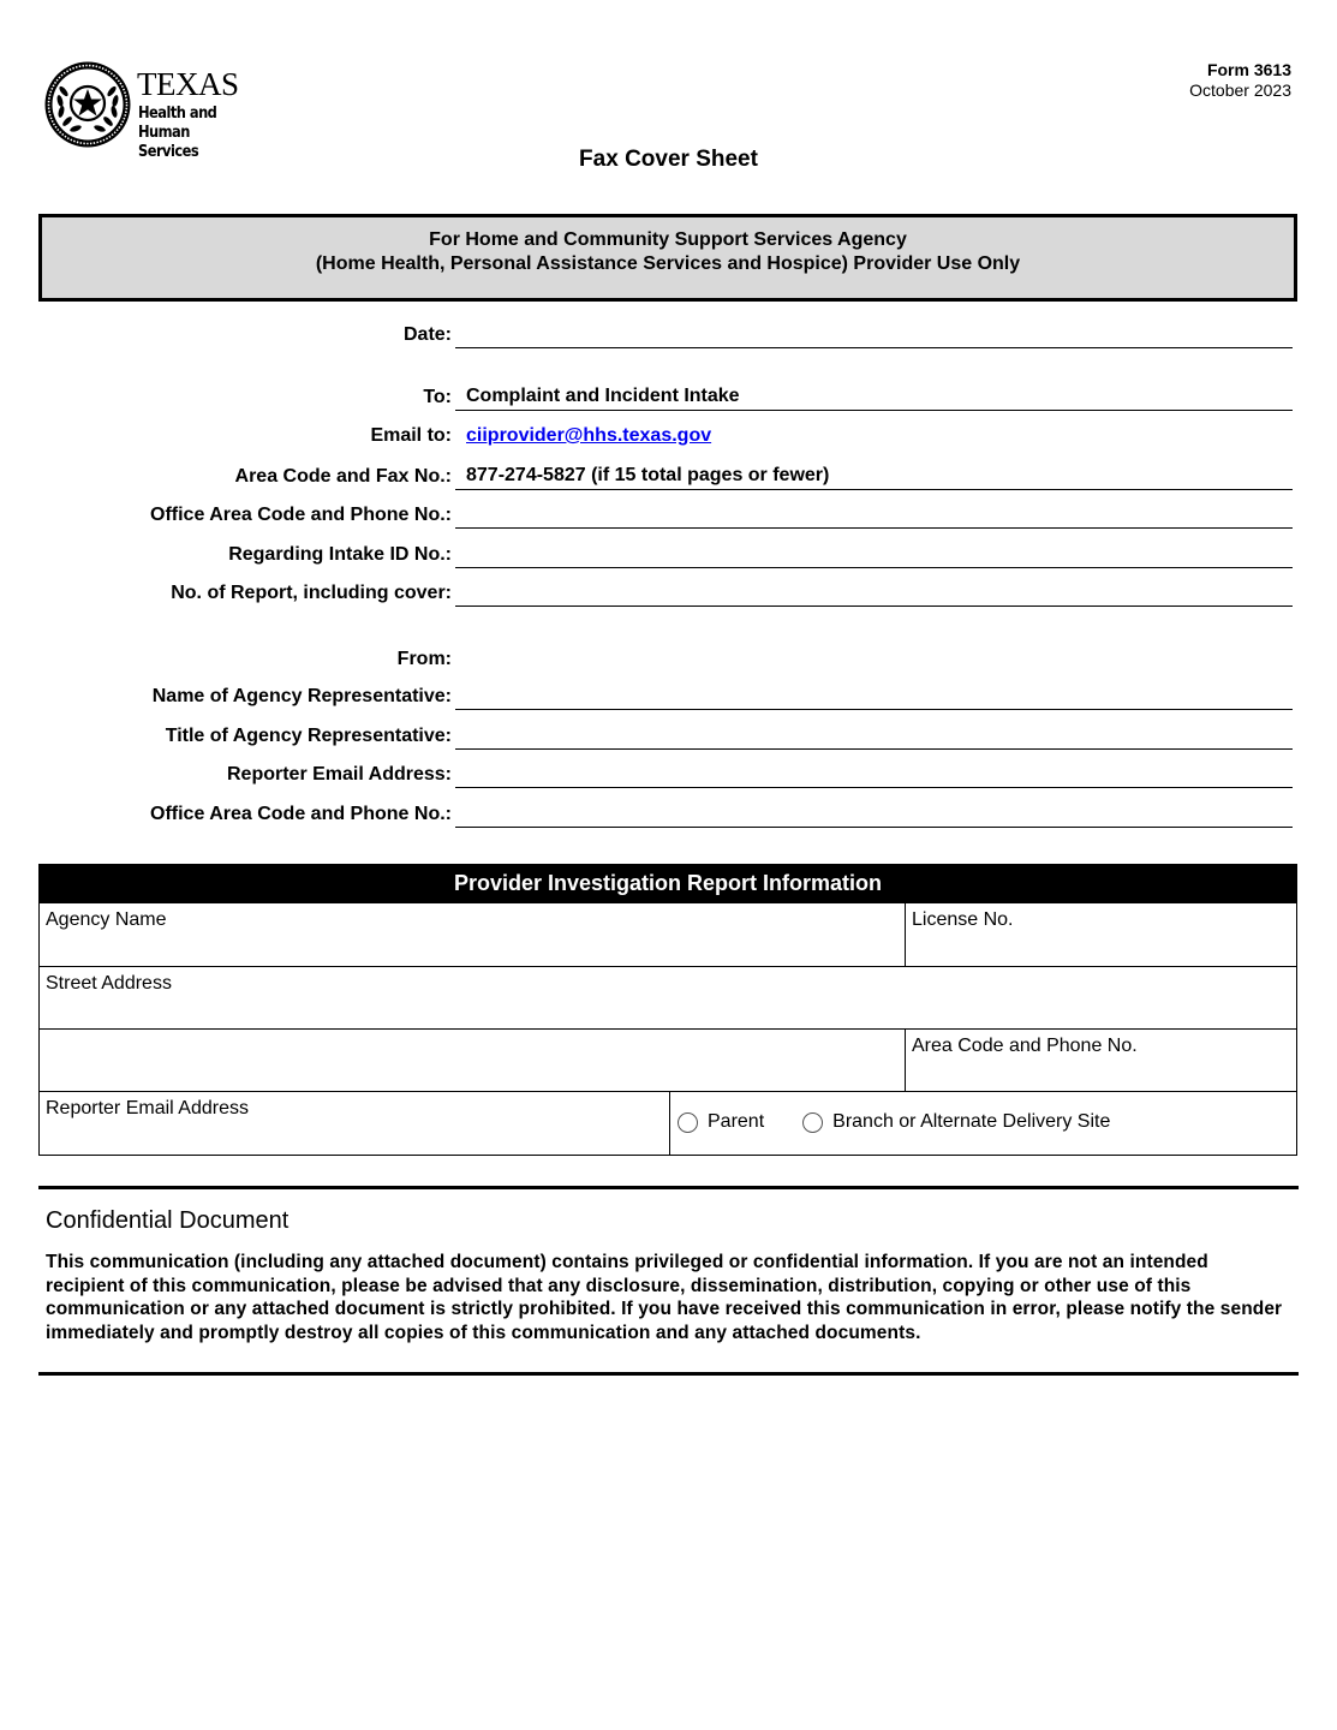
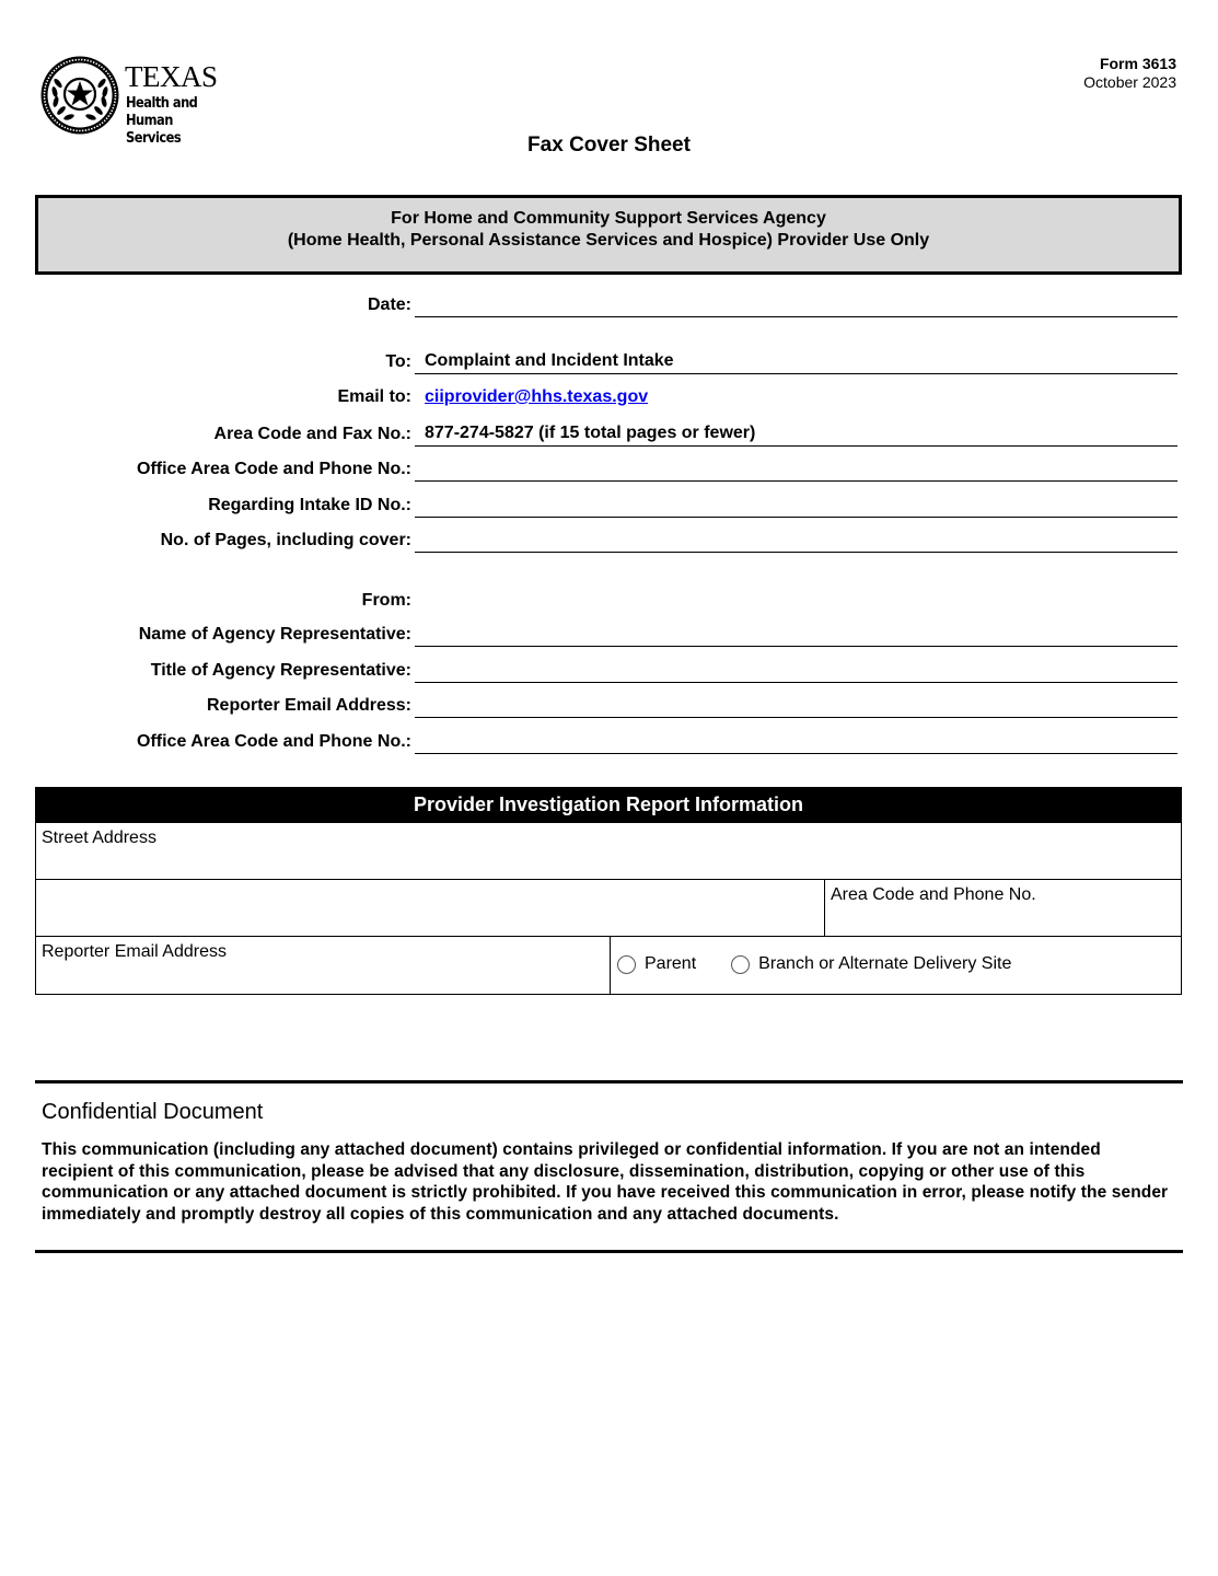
  TEXAS
  Health and Human
  Services
  Form 3613
  October 2023
  Fax Cover Sheet
  For Home and Community Support Services Agency
  (Home Health, Personal Assistance Services and Hospice) Provider Use Only
  Date:
  To:
  Complaint and Incident Intake
  Email to:
  ciiprovider@hhs.texas.gov
  Area Code and Fax No.:
  877-274-5827 (if 15 total pages or fewer)
  Office Area Code and Phone No.:
  Regarding Intake ID No.:
- No. of Report, including cover:
+ No. of Pages, including cover:
  From:
  Name of Agency Representative:
  Title of Agency Representative:
  Reporter Email Address:
  Office Area Code and Phone No.:
  Provider Investigation Report Information
- Agency Name
- License No.
  Street Address
  Area Code and Phone No.
  Reporter Email Address
  Parent
  Branch or Alternate Delivery Site
  Confidential Document
  This communication (including any attached document) contains privileged or confidential information. If you are not an intended recipient of this communication, please be advised that any disclosure, dissemination, distribution, copying or other use of this communication or any attached document is strictly prohibited. If you have received this communication in error, please notify the sender immediately and promptly destroy all copies of this communication and any attached documents.
